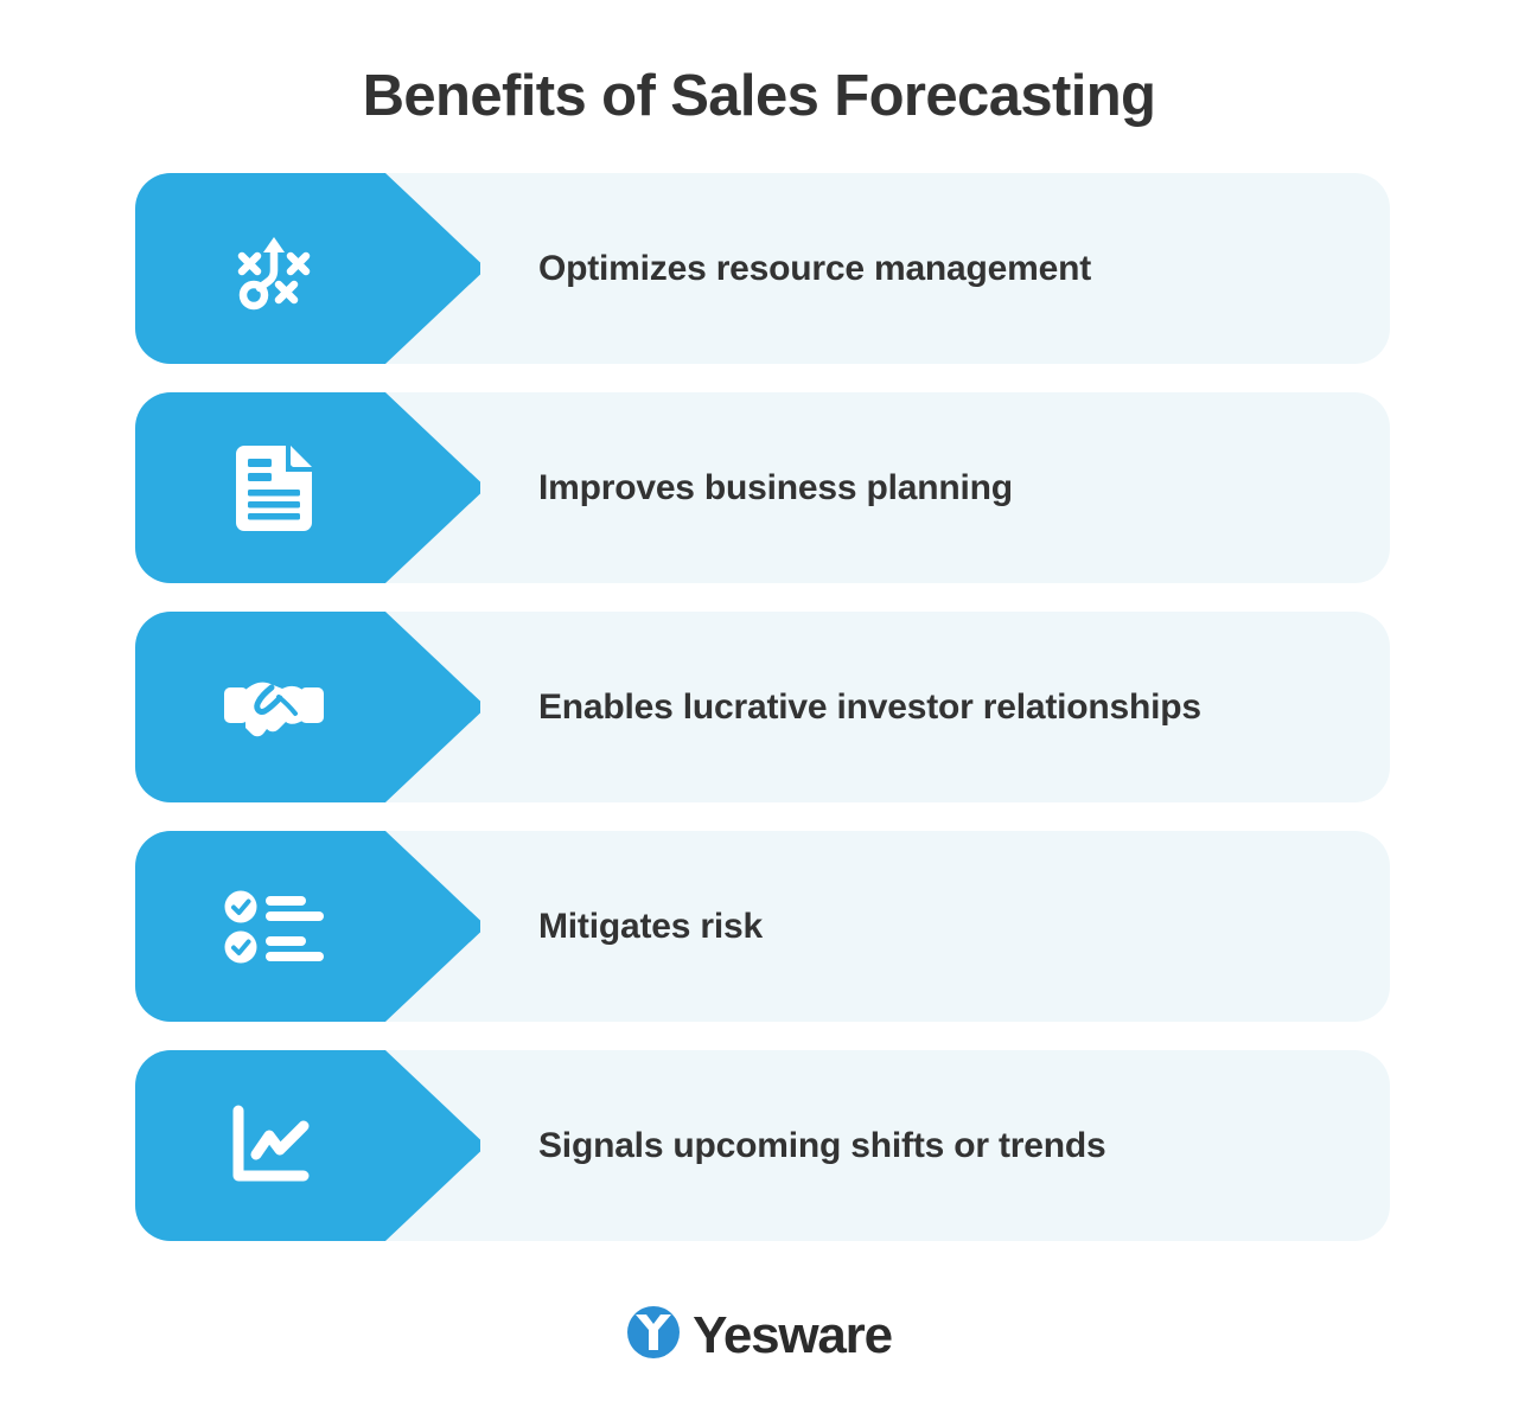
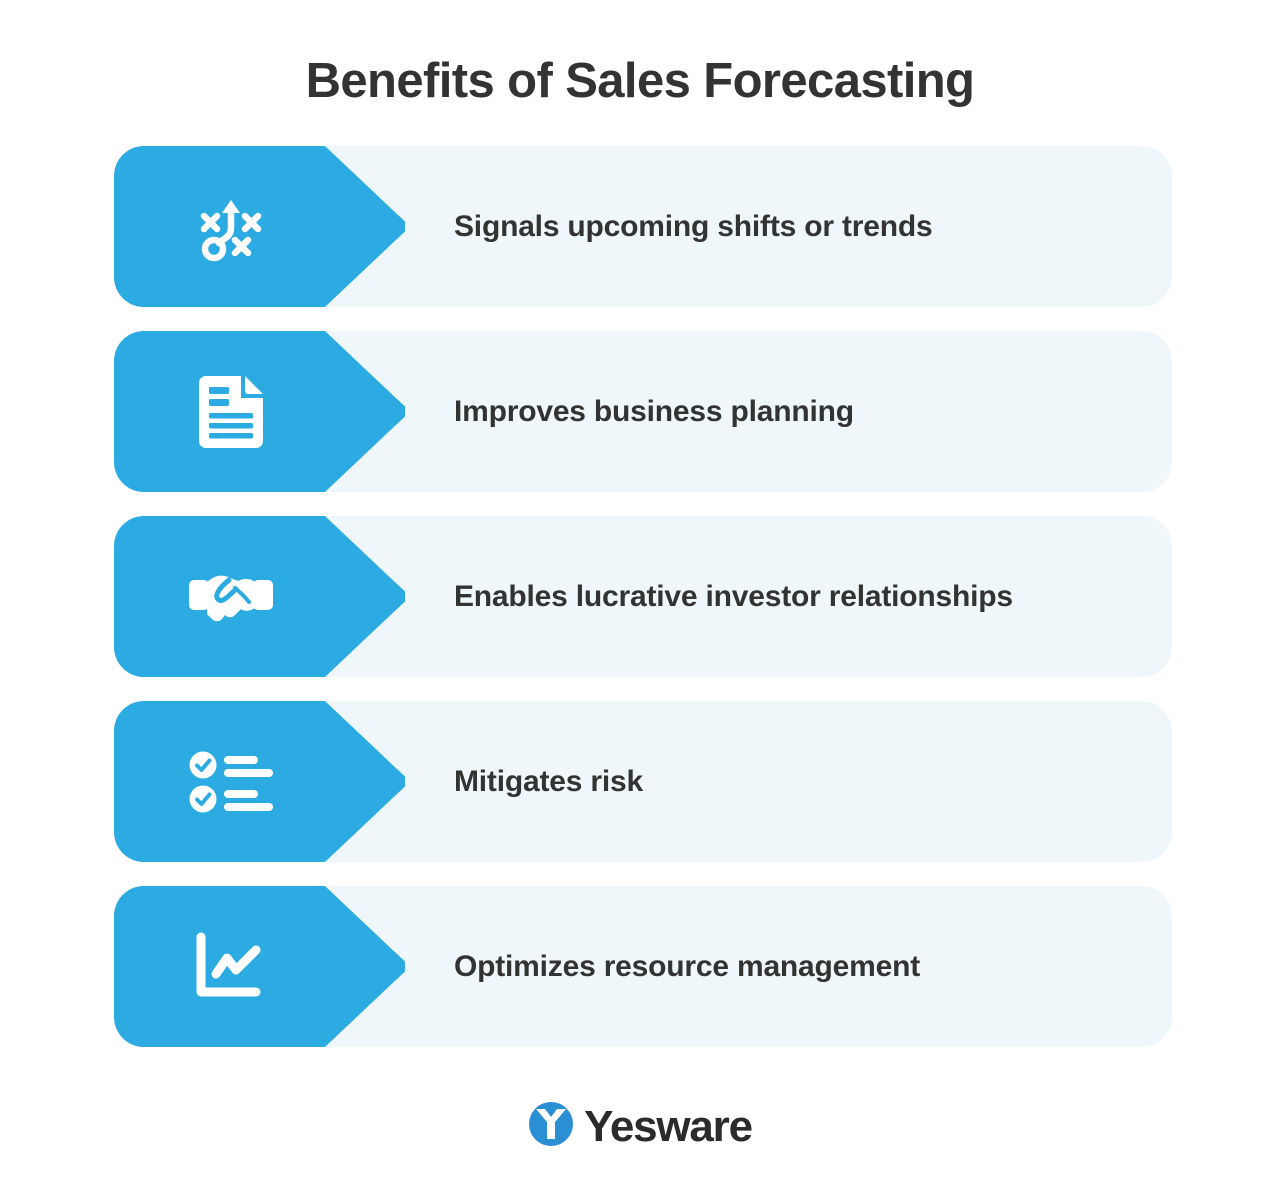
  Benefits of Sales Forecasting
- Optimizes resource management
+ Signals upcoming shifts or trends
  Improves business planning
  Enables lucrative investor relationships
  Mitigates risk
- Signals upcoming shifts or trends
+ Optimizes resource management
  Yesware
